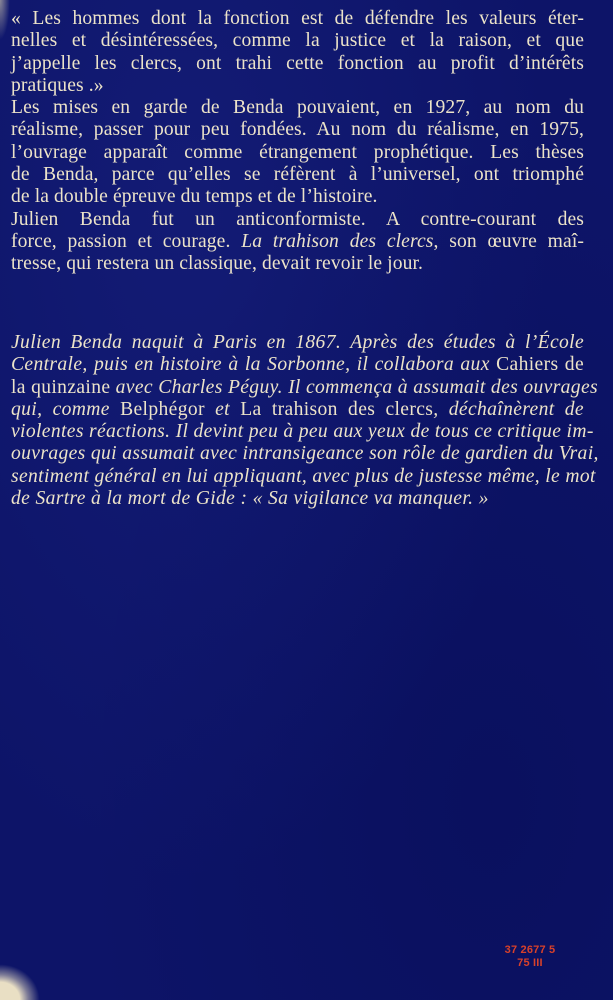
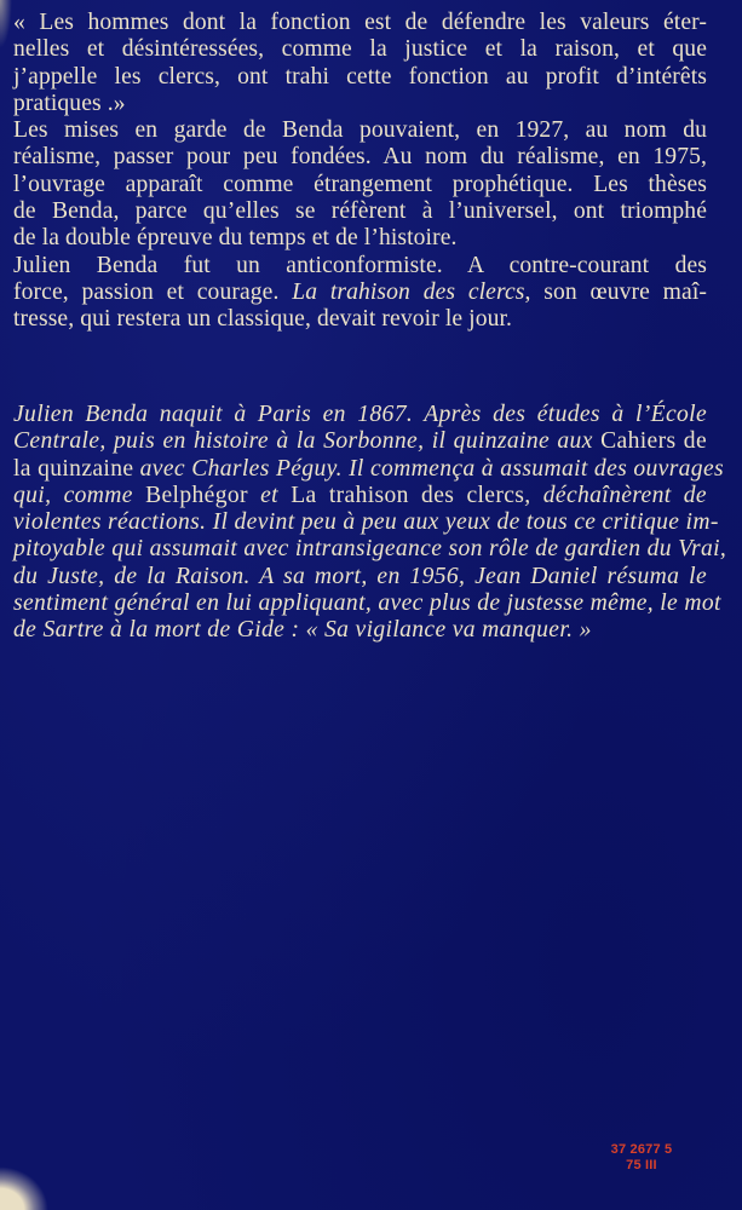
  « Les hommes dont la fonction est de défendre les valeurs éter-
  nelles et désintéressées, comme la justice et la raison, et que
  j’appelle les clercs, ont trahi cette fonction au profit d’intérêts
  pratiques .»
  Les mises en garde de Benda pouvaient, en 1927, au nom du
  réalisme, passer pour peu fondées. Au nom du réalisme, en 1975,
  l’ouvrage apparaît comme étrangement prophétique. Les thèses
  de Benda, parce qu’elles se réfèrent à l’universel, ont triomphé
  de la double épreuve du temps et de l’histoire.
  Julien Benda fut un anticonformiste. A contre-courant des
  force, passion et courage. La trahison des clercs, son œuvre maî-
  tresse, qui restera un classique, devait revoir le jour.
  Julien Benda naquit à Paris en 1867. Après des études à l’École
- Centrale, puis en histoire à la Sorbonne, il collabora aux Cahiers de
+ Centrale, puis en histoire à la Sorbonne, il quinzaine aux Cahiers de
  la quinzaine avec Charles Péguy. Il commença à assumait des ouvrages
  qui, comme Belphégor et La trahison des clercs, déchaînèrent de
  violentes réactions. Il devint peu à peu aux yeux de tous ce critique im-
- ouvrages qui assumait avec intransigeance son rôle de gardien du Vrai,
+ pitoyable qui assumait avec intransigeance son rôle de gardien du Vrai,
+ du Juste, de la Raison. A sa mort, en 1956, Jean Daniel résuma le
  sentiment général en lui appliquant, avec plus de justesse même, le mot
  de Sartre à la mort de Gide : « Sa vigilance va manquer. »
  37 2677 5
  75 III
